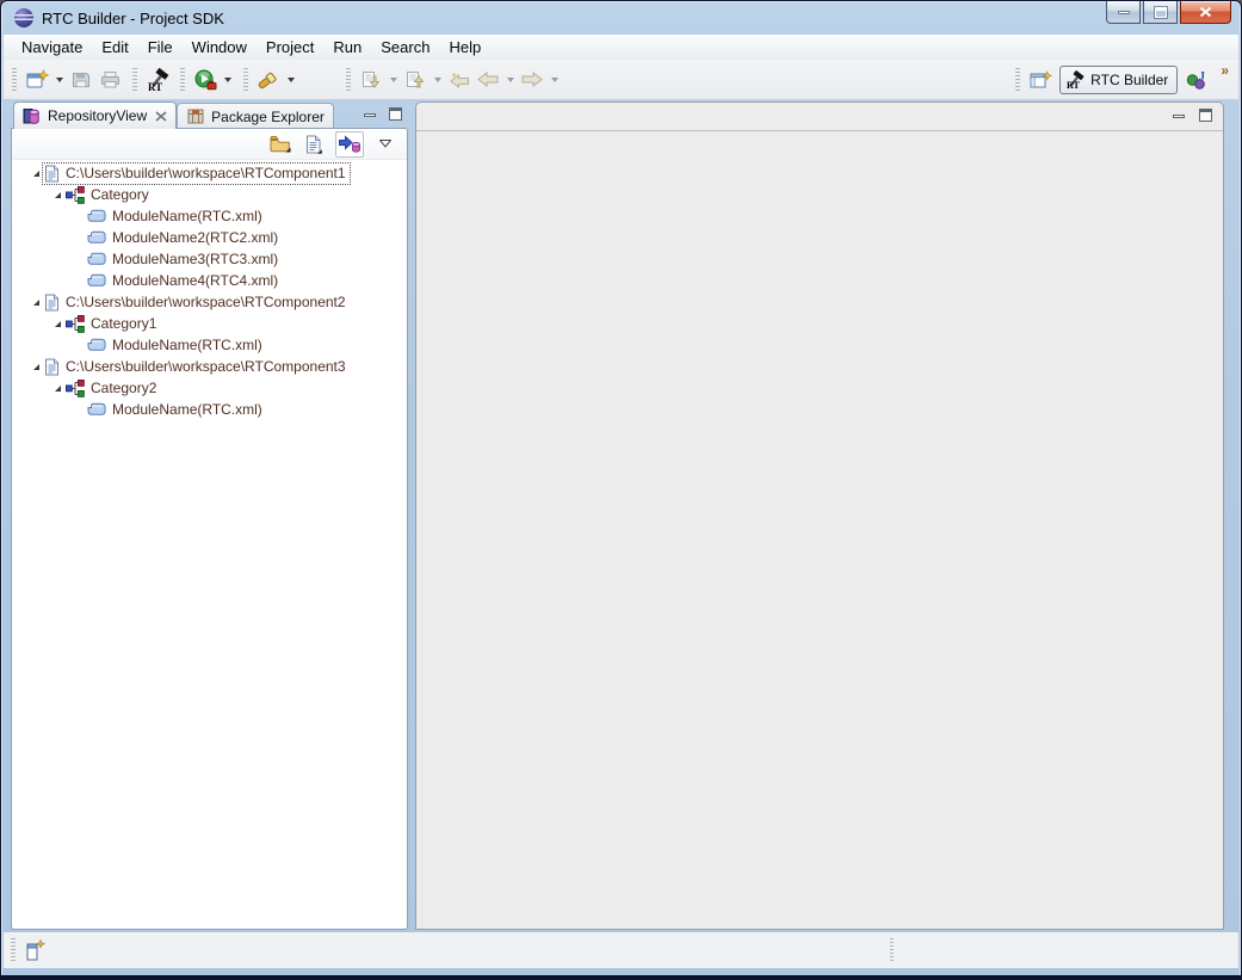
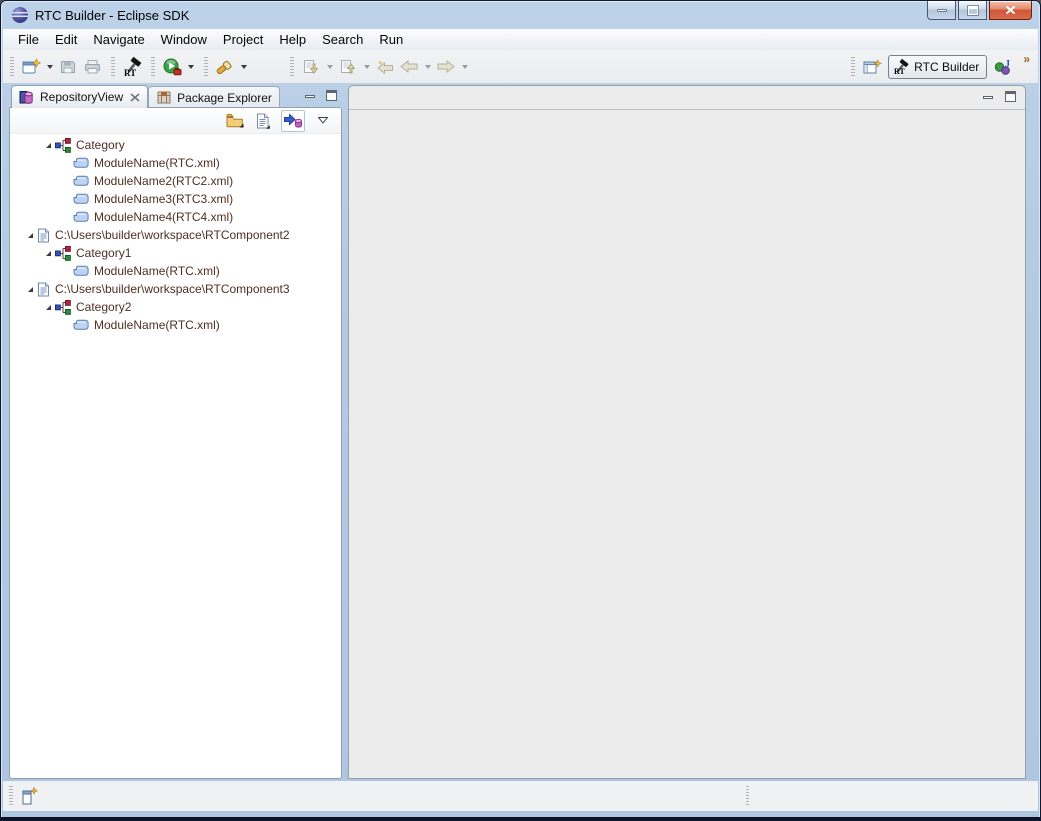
- RTC Builder - Project SDK
+ RTC Builder - Eclipse SDK
- Navigate
+ File
  Edit
- File
+ Navigate
  Window
  Project
- Run
+ Help
  Search
- Help
+ Run
  RT
  RT
  RTC Builder
  J
  »
  RepositoryView
  Package Explorer
- C:\Users\builder\workspace\RTComponent1
  Category
  ModuleName(RTC.xml)
  ModuleName2(RTC2.xml)
  ModuleName3(RTC3.xml)
  ModuleName4(RTC4.xml)
  C:\Users\builder\workspace\RTComponent2
  Category1
  ModuleName(RTC.xml)
  C:\Users\builder\workspace\RTComponent3
  Category2
  ModuleName(RTC.xml)
